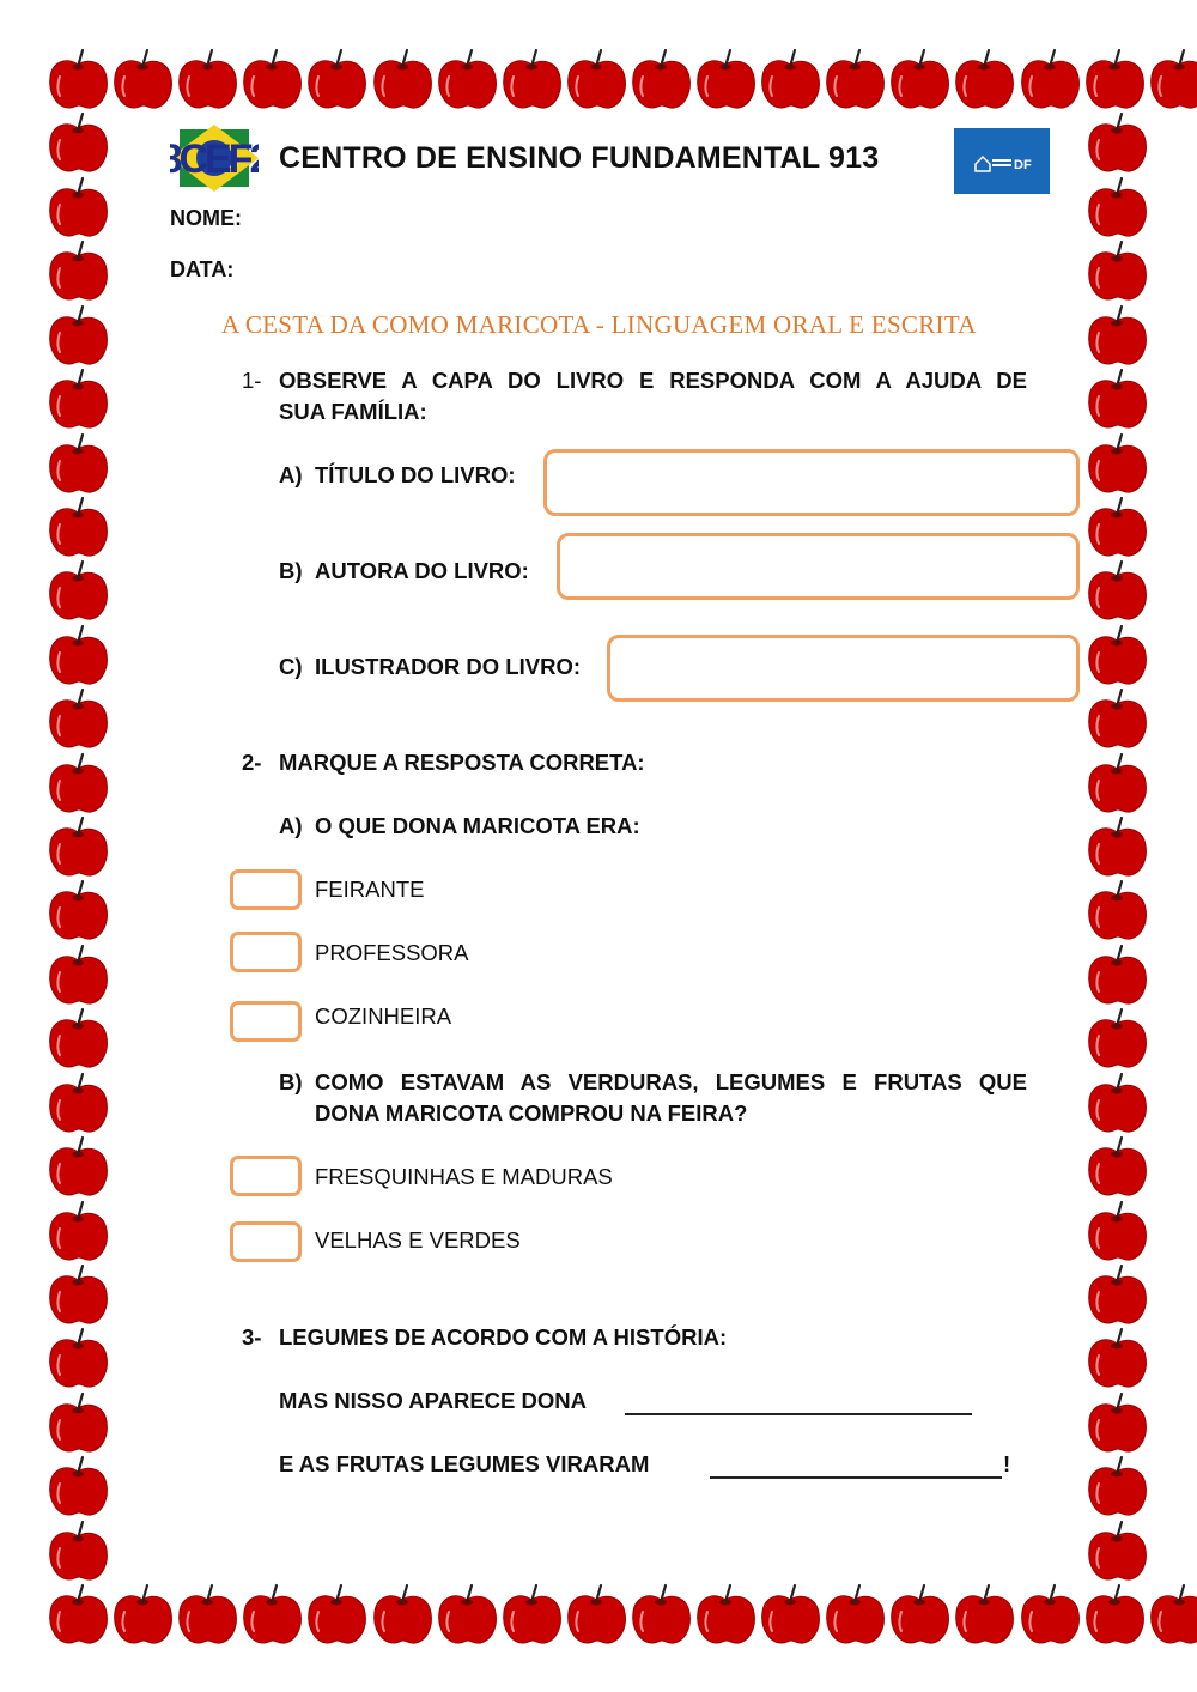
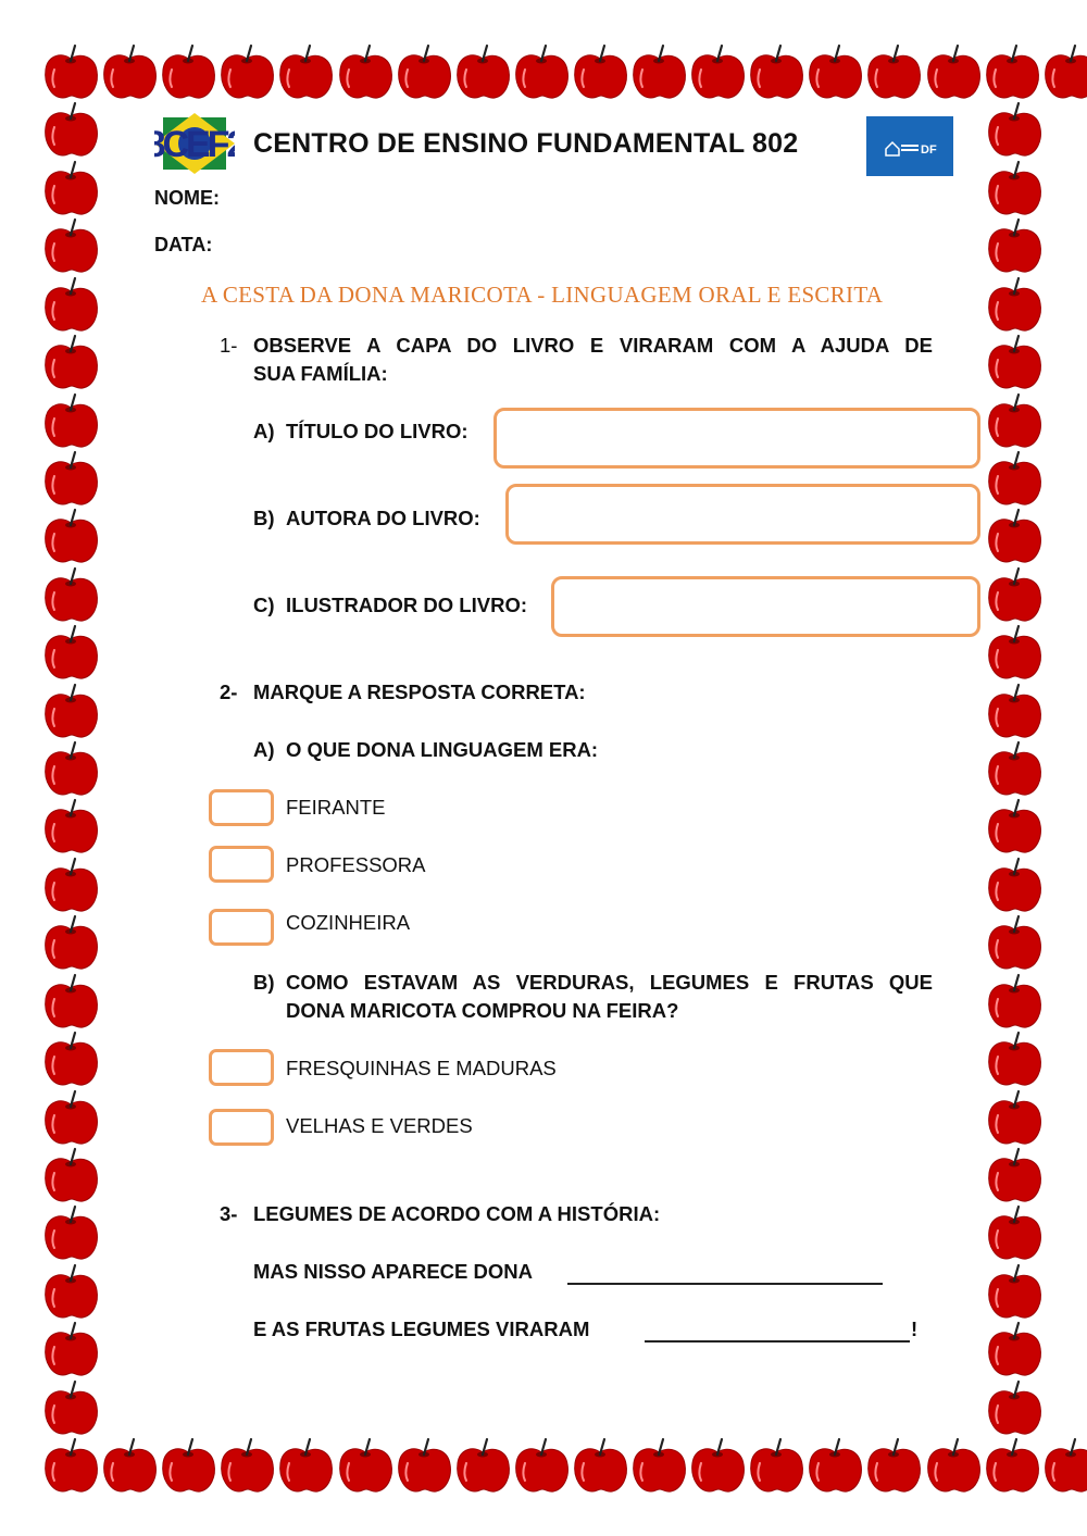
  8CEF
- CENTRO DE ENSINO FUNDAMENTAL 913
+ CENTRO DE ENSINO FUNDAMENTAL 802
  DF
  NOME:
  DATA:
- A CESTA DA COMO MARICOTA - LINGUAGEM ORAL E ESCRITA
+ A CESTA DA DONA MARICOTA - LINGUAGEM ORAL E ESCRITA
  1-
- OBSERVE A CAPA DO LIVRO E RESPONDA COM A AJUDA DE
+ OBSERVE A CAPA DO LIVRO E VIRARAM COM A AJUDA DE
  SUA FAMÍLIA:
  A)
  TÍTULO DO LIVRO:
  B)
  AUTORA DO LIVRO:
  C)
  ILUSTRADOR DO LIVRO:
  2-
  MARQUE A RESPOSTA CORRETA:
  A)
- O QUE DONA MARICOTA ERA:
+ O QUE DONA LINGUAGEM ERA:
  FEIRANTE
  PROFESSORA
  COZINHEIRA
  B)
  COMO ESTAVAM AS VERDURAS, LEGUMES E FRUTAS QUE
  DONA MARICOTA COMPROU NA FEIRA?
  FRESQUINHAS E MADURAS
  VELHAS E VERDES
  3-
  LEGUMES DE ACORDO COM A HISTÓRIA:
  MAS NISSO APARECE DONA
  E AS FRUTAS LEGUMES VIRARAM
  !
